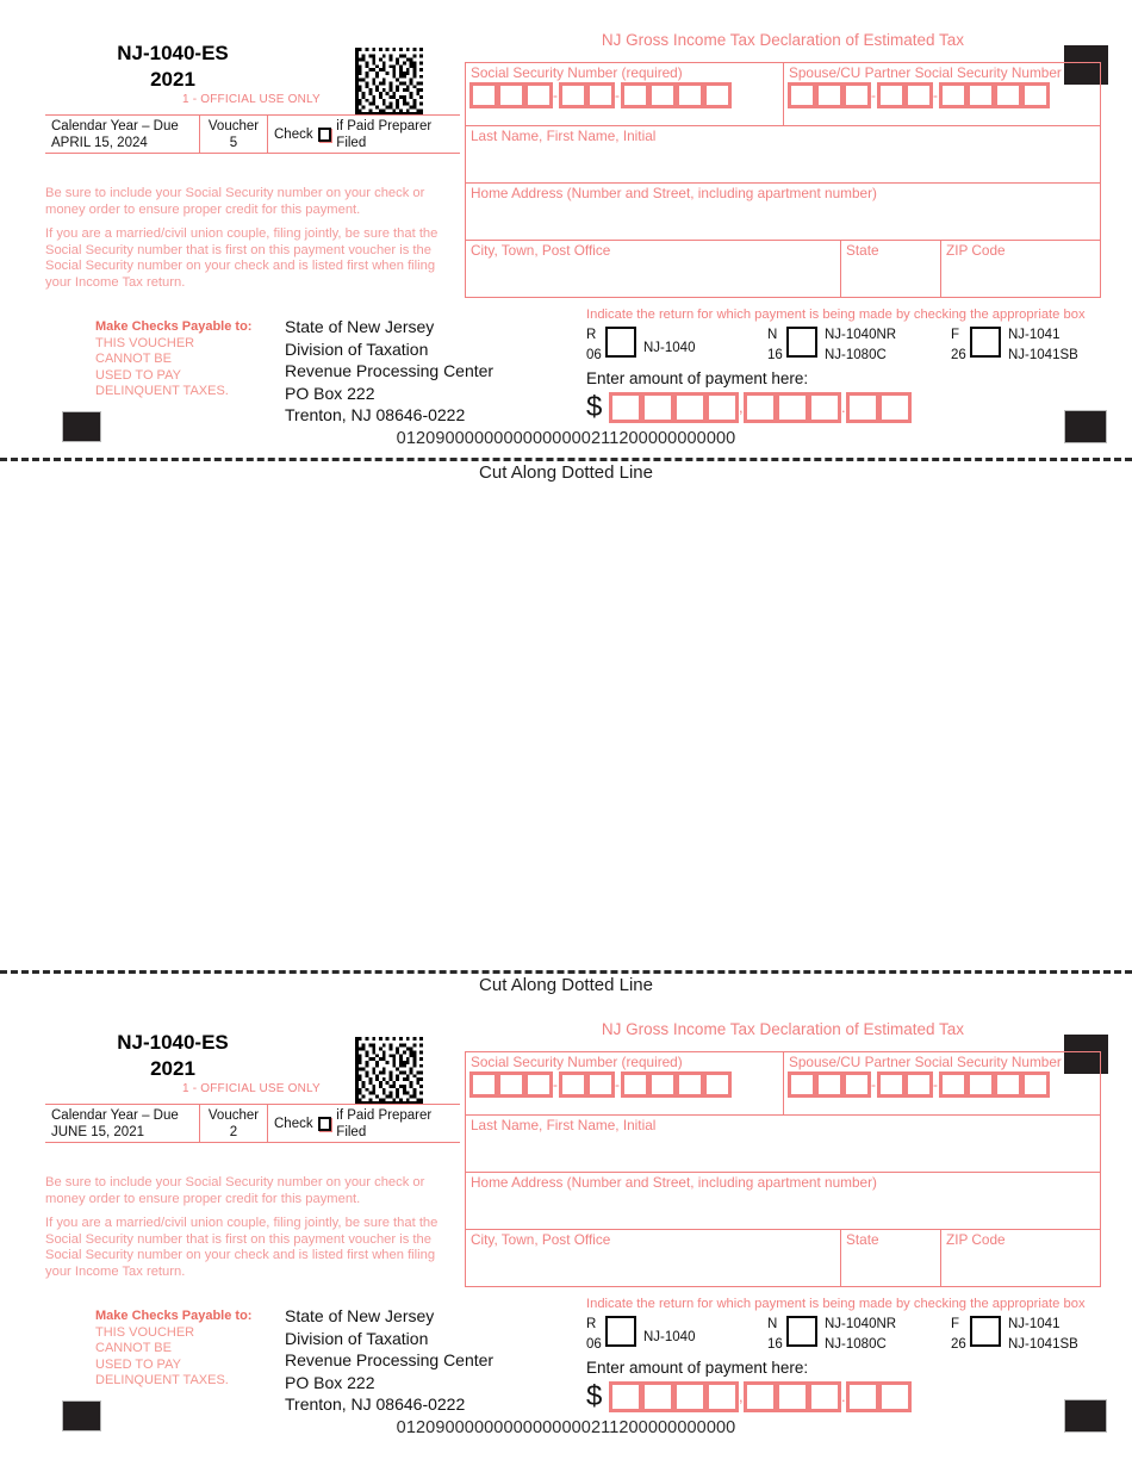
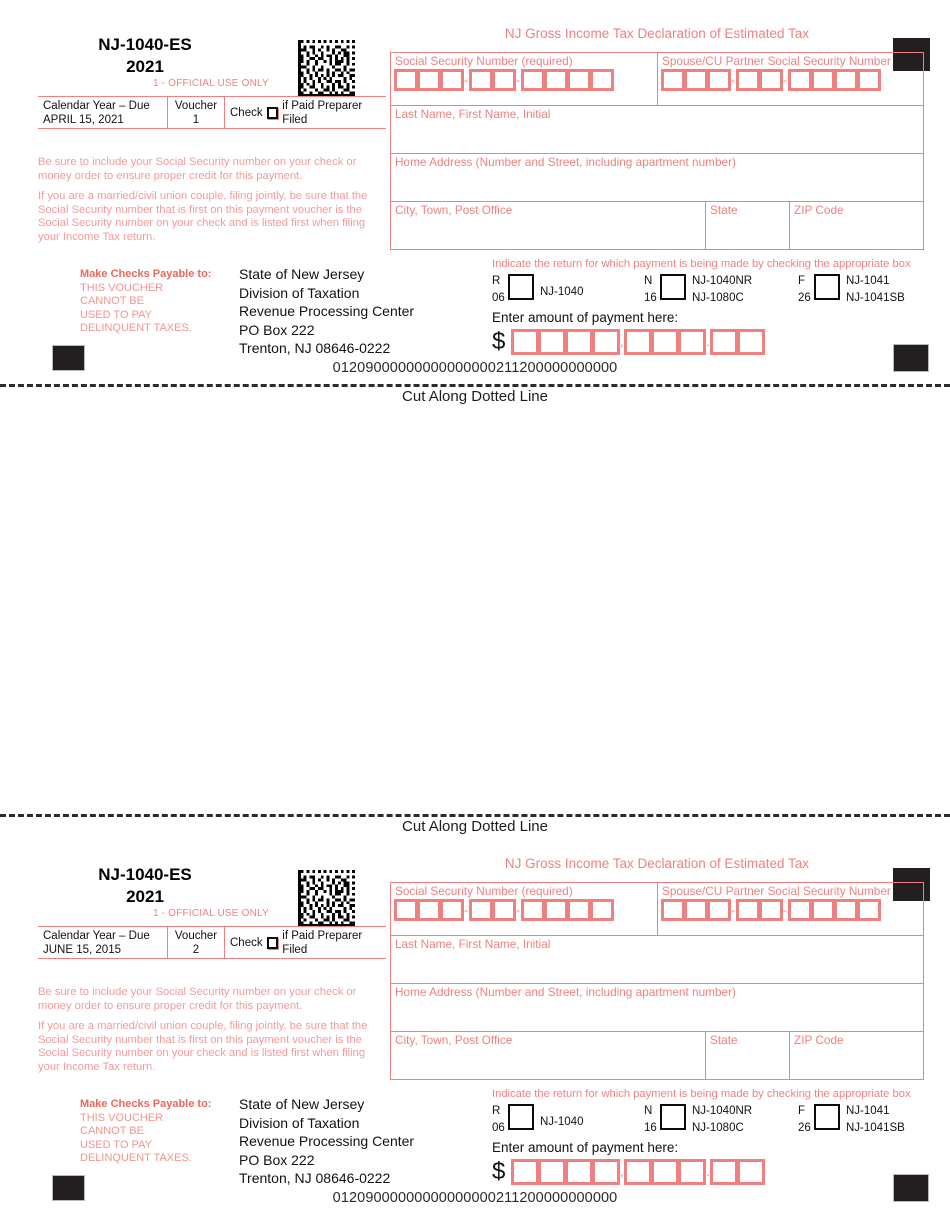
  NJ-1040-ES
  2021
  1 - OFFICIAL USE ONLY
  Calendar Year – Due
- APRIL 15, 2024
+ APRIL 15, 2021
  Voucher
- 5
+ 1
  Check
  if Paid Preparer Filed
  Be sure to include your Social Security number on your check or money order to ensure proper credit for this payment.
  If you are a married/civil union couple, filing jointly, be sure that the Social Security number that is first on this payment voucher is the Social Security number on your check and is listed first when filing your Income Tax return.
  Make Checks Payable to:
  THIS VOUCHER
  CANNOT BE
  USED TO PAY
  DELINQUENT TAXES.
  State of New Jersey
  Division of Taxation
  Revenue Processing Center
  PO Box 222
  Trenton, NJ 08646-0222
  NJ Gross Income Tax Declaration of Estimated Tax
  Social Security Number (required)
  -
  -
  Spouse/CU Partner Social Security Number
  -
  -
  Last Name, First Name, Initial
  Home Address (Number and Street, including apartment number)
  City, Town, Post Office
  State
  ZIP Code
  Indicate the return for which payment is being made by checking the appropriate box
  R
  06
  NJ-1040
  N
  16
  NJ-1040NR
  NJ-1080C
  F
  26
  NJ-1041
  NJ-1041SB
  Enter amount of payment here:
  $
  ,
  .
  01209000000000000000211200000000000
  Cut Along Dotted Line
  Cut Along Dotted Line
  NJ-1040-ES
  2021
  1 - OFFICIAL USE ONLY
  Calendar Year – Due
- JUNE 15, 2021
+ JUNE 15, 2015
  Voucher
  2
  Check
  if Paid Preparer Filed
  Be sure to include your Social Security number on your check or money order to ensure proper credit for this payment.
  If you are a married/civil union couple, filing jointly, be sure that the Social Security number that is first on this payment voucher is the Social Security number on your check and is listed first when filing your Income Tax return.
  Make Checks Payable to:
  THIS VOUCHER
  CANNOT BE
  USED TO PAY
  DELINQUENT TAXES.
  State of New Jersey
  Division of Taxation
  Revenue Processing Center
  PO Box 222
  Trenton, NJ 08646-0222
  NJ Gross Income Tax Declaration of Estimated Tax
  Social Security Number (required)
  -
  -
  Spouse/CU Partner Social Security Number
  -
  -
  Last Name, First Name, Initial
  Home Address (Number and Street, including apartment number)
  City, Town, Post Office
  State
  ZIP Code
  Indicate the return for which payment is being made by checking the appropriate box
  R
  06
  NJ-1040
  N
  16
  NJ-1040NR
  NJ-1080C
  F
  26
  NJ-1041
  NJ-1041SB
  Enter amount of payment here:
  $
  ,
  .
  01209000000000000000211200000000000
